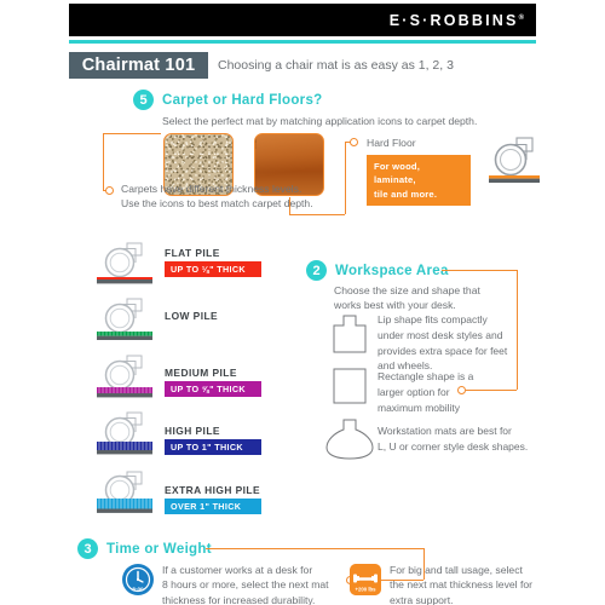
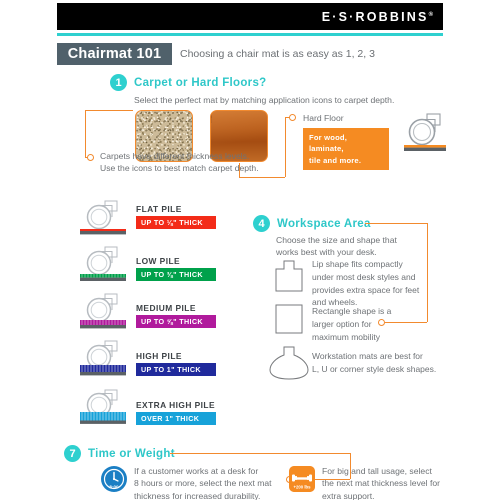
  E·S·ROBBINS
  Chairmat 101
  Choosing a chair mat is as easy as 1, 2, 3
- 5
+ 1
  Carpet or Hard Floors?
  Select the perfect mat by matching application icons to carpet depth.
  Hard Floor
  For wood, laminate,
  tile and more.
  Carpets have different thickness levels.
  Use the icons to best match carpet depth.
  FLAT PILE
  UP TO ⅛" THICK
  LOW PILE
+ UP TO ⅜" THICK
  MEDIUM PILE
  UP TO ⅝" THICK
  HIGH PILE
  UP TO 1" THICK
  EXTRA HIGH PILE
  OVER 1" THICK
- 2
+ 4
  Workspace Are
  Choose the size and shape that
  works best with your desk.
  Lip shape fits compactly
  under most desk styles and
  provides extra space for feet
  and wheels.
  Rectangle shape is a
  larger option for
  maximum mobility
  Workstation mats are best for
  L, U or corner style desk shapes.
- 3
+ 7
  Time or Weigh
  If a customer works at a desk for
  8 hours or more, select the next mat
  thickness for increased durability.
  For big and tall usage, select
  the next mat thickness level for
  extra support.
